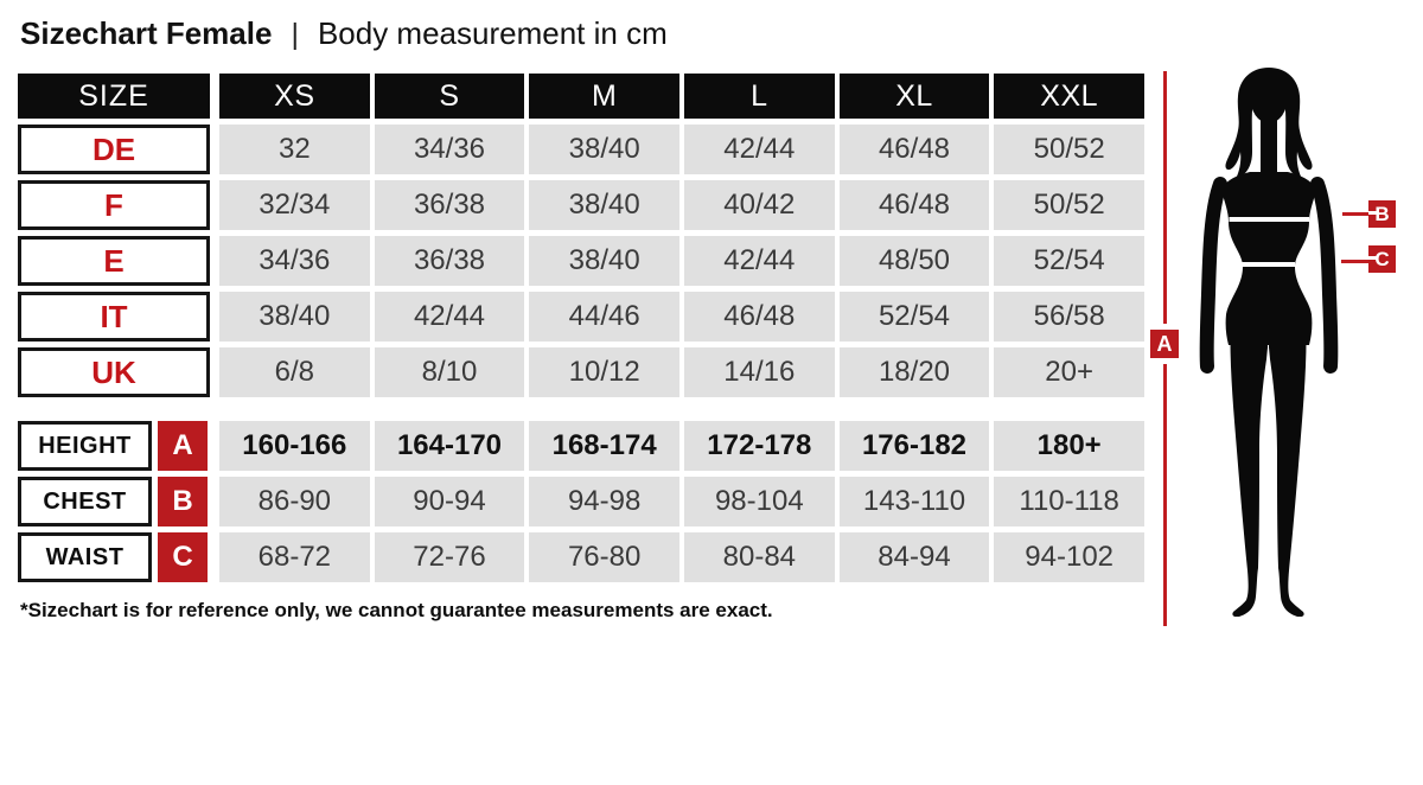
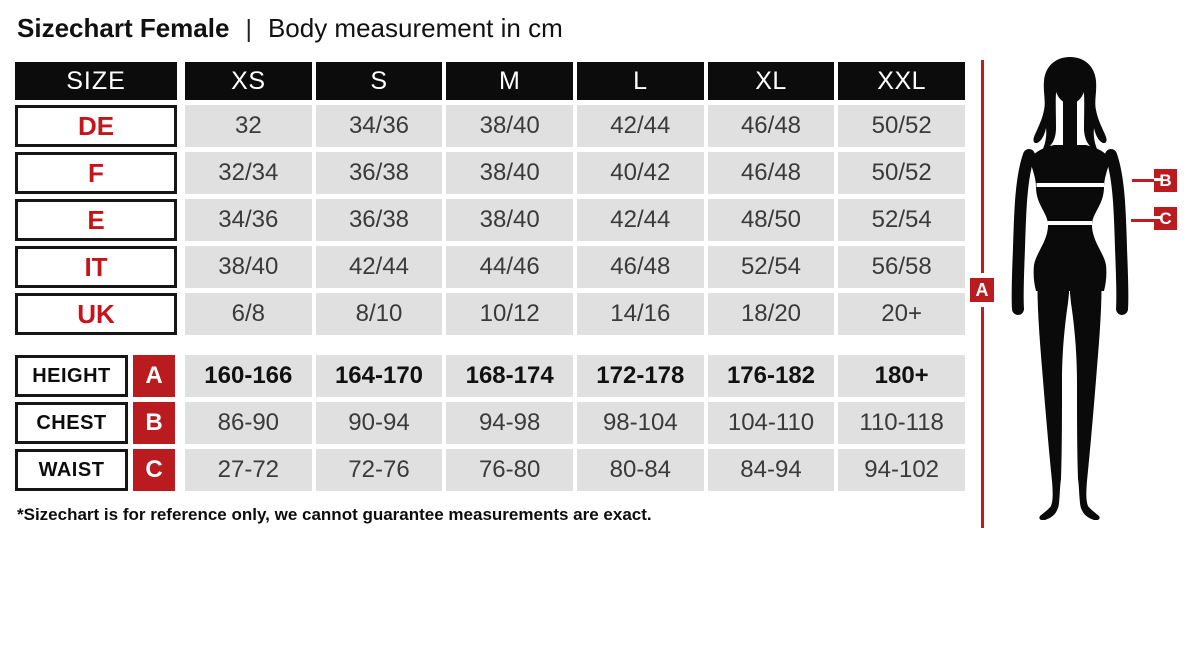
  Sizechart Female
  |
  Body measurement in cm
  SIZE
  XS
  S
  M
  L
  XL
  XXL
  DE
  32
  34/36
  38/40
  42/44
  46/48
  50/52
  F
  32/34
  36/38
  38/40
  40/42
  46/48
  50/52
  E
  34/36
  36/38
  38/40
  42/44
  48/50
  52/54
  IT
  38/40
  42/44
  44/46
  46/48
  52/54
  56/58
  UK
  6/8
  8/10
  10/12
  14/16
  18/20
  20+
  HEIGHT
  A
  160-166
  164-170
  168-174
  172-178
  176-182
  180+
  CHEST
  B
  86-90
  90-94
  94-98
  98-104
- 143-110
+ 104-110
  110-118
  WAIST
  C
- 68-72
+ 27-72
  72-76
  76-80
  80-84
  84-94
  94-102
  *Sizechart is for reference only, we cannot guarantee measurements are exact.
  A
  B
  C
